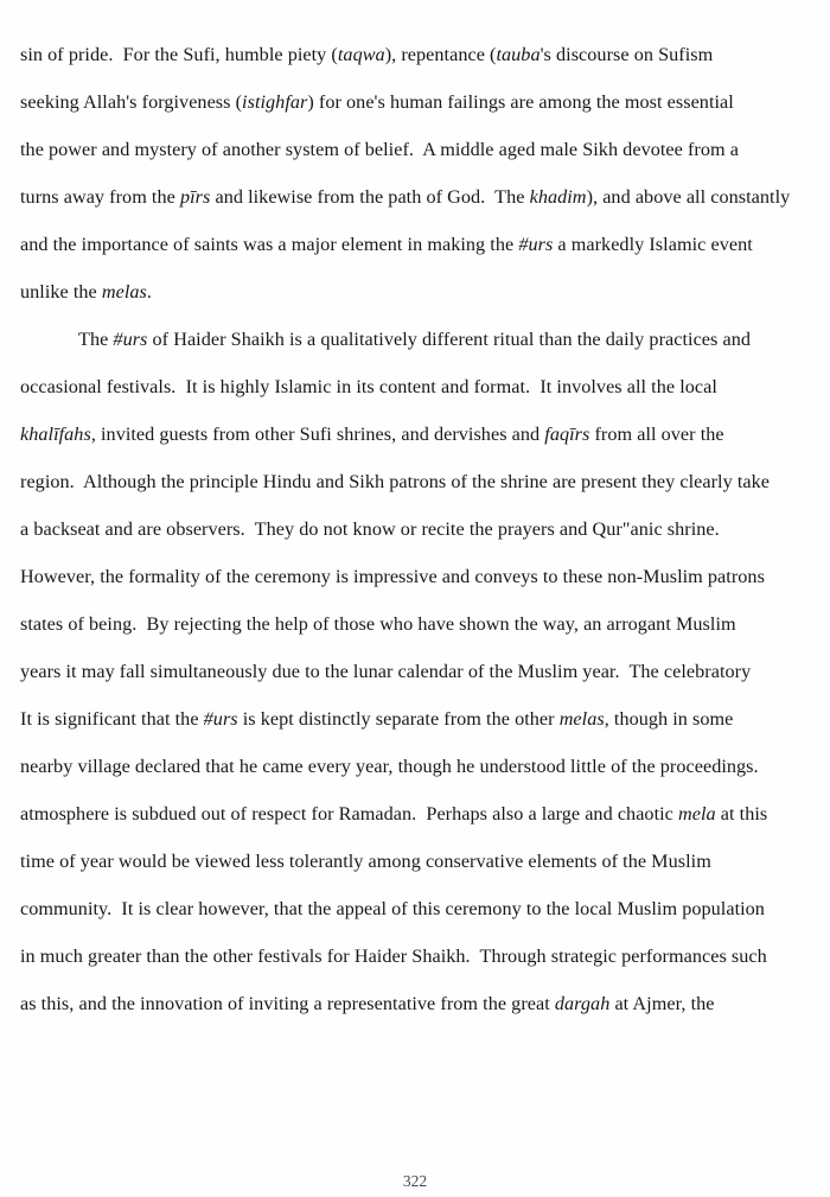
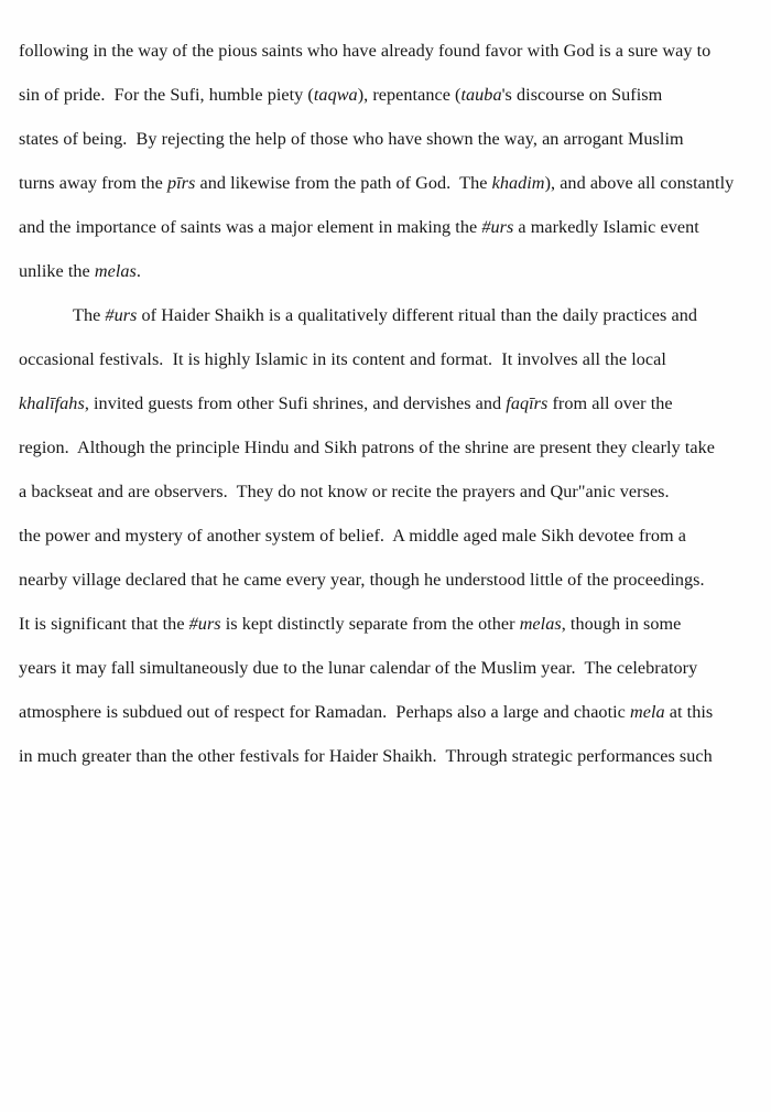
+ following in the way of the pious saints who have already found favor with God is a sure way to
  sin of pride. For the Sufi, humble piety (taqwa), repentance (tauba's discourse on Sufism
- seeking Allah's forgiveness (istighfar) for one's human failings are among the most essential
- the power and mystery of another system of belief. A middle aged male Sikh devotee from a
+ states of being. By rejecting the help of those who have shown the way, an arrogant Muslim
  turns away from the pīrs and likewise from the path of God. The khadim), and above all constantly
  and the importance of saints was a major element in making the #urs a markedly Islamic event
  unlike the melas.
  The #urs of Haider Shaikh is a qualitatively different ritual than the daily practices and
  occasional festivals. It is highly Islamic in its content and format. It involves all the local
  khalīfahs, invited guests from other Sufi shrines, and dervishes and faqīrs from all over the
  region. Although the principle Hindu and Sikh patrons of the shrine are present they clearly take
- a backseat and are observers. They do not know or recite the prayers and Qur"anic shrine.
+ a backseat and are observers. They do not know or recite the prayers and Qur"anic verses.
- However, the formality of the ceremony is impressive and conveys to these non-Muslim patrons
- states of being. By rejecting the help of those who have shown the way, an arrogant Muslim
+ the power and mystery of another system of belief. A middle aged male Sikh devotee from a
- years it may fall simultaneously due to the lunar calendar of the Muslim year. The celebratory
+ nearby village declared that he came every year, though he understood little of the proceedings.
  It is significant that the #urs is kept distinctly separate from the other melas, though in some
- nearby village declared that he came every year, though he understood little of the proceedings.
+ years it may fall simultaneously due to the lunar calendar of the Muslim year. The celebratory
  atmosphere is subdued out of respect for Ramadan. Perhaps also a large and chaotic mela at this
- time of year would be viewed less tolerantly among conservative elements of the Muslim
- community. It is clear however, that the appeal of this ceremony to the local Muslim population
  in much greater than the other festivals for Haider Shaikh. Through strategic performances such
- as this, and the innovation of inviting a representative from the great dargah at Ajmer, the
- 322
